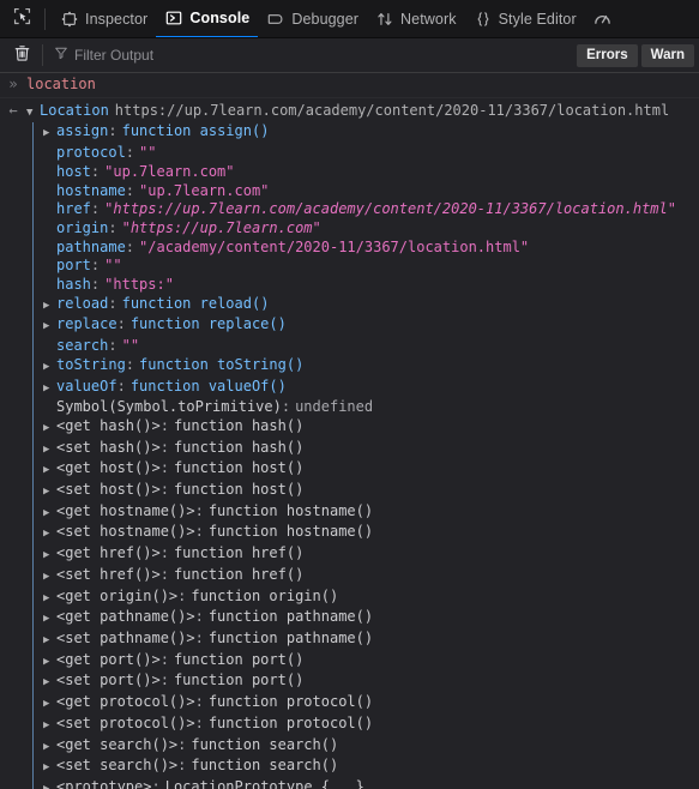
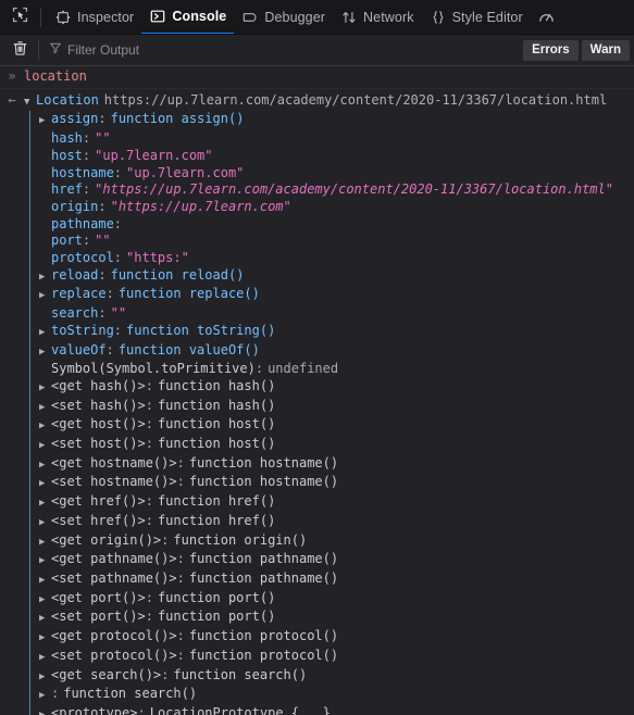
  Inspector
  Console
  Debugger
  Network
  Style Editor
  Filter Output
  Errors
  Warn
  »
  location
  ←
  ▼
  Location
  https://up.7learn.com/academy/content/2020-11/3367/location.html
  ▶
  assign
  :
  function assign()
- protocol
+ hash
  :
  ""
  host
  :
  "up.7learn.com"
  hostname
  :
  "up.7learn.com"
  href
  :
  "https://up.7learn.com/academy/content/2020-11/3367/location.html"
  origin
  :
  "https://up.7learn.com"
  pathname
  :
- "/academy/content/2020-11/3367/location.html"
  port
  :
  ""
- hash
+ protocol
  :
  "https:"
  ▶
  reload
  :
  function reload()
  ▶
  replace
  :
  function replace()
  search
  :
  ""
  ▶
  toString
  :
  function toString()
  ▶
  valueOf
  :
  function valueOf()
  Symbol(Symbol.toPrimitive)
  :
  undefined
  ▶
  <get hash()>
  :
  function hash()
  ▶
  <set hash()>
  :
  function hash()
  ▶
  <get host()>
  :
  function host()
  ▶
  <set host()>
  :
  function host()
  ▶
  <get hostname()>
  :
  function hostname()
  ▶
  <set hostname()>
  :
  function hostname()
  ▶
  <get href()>
  :
  function href()
  ▶
  <set href()>
  :
  function href()
  ▶
  <get origin()>
  :
  function origin()
  ▶
  <get pathname()>
  :
  function pathname()
  ▶
  <set pathname()>
  :
  function pathname()
  ▶
  <get port()>
  :
  function port()
  ▶
  <set port()>
  :
  function port()
  ▶
  <get protocol()>
  :
  function protocol()
  ▶
  <set protocol()>
  :
  function protocol()
  ▶
  <get search()>
  :
  function search()
  ▶
- <set search()>
  :
  function search()
  <prototype>
  :
  LocationPrototype { … }
